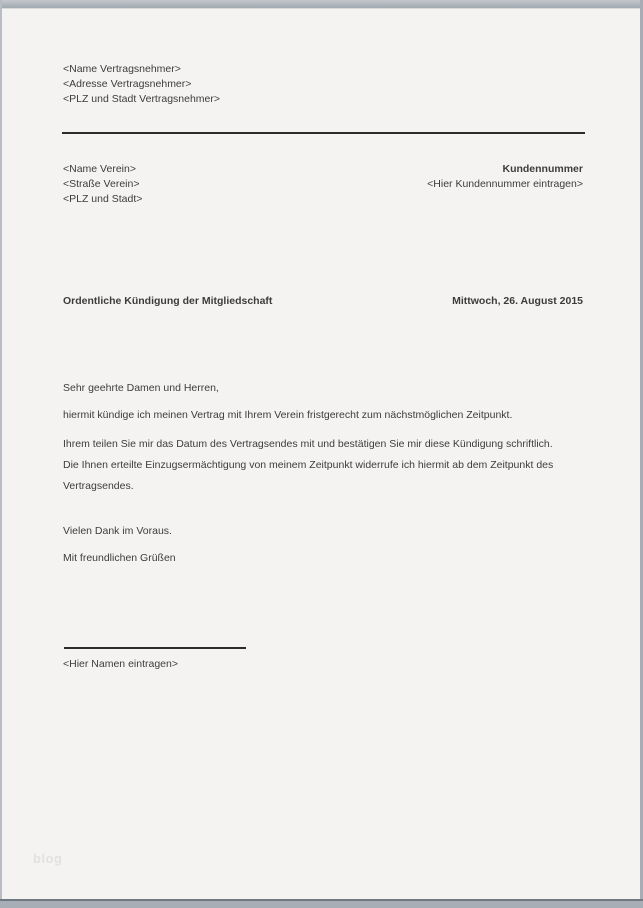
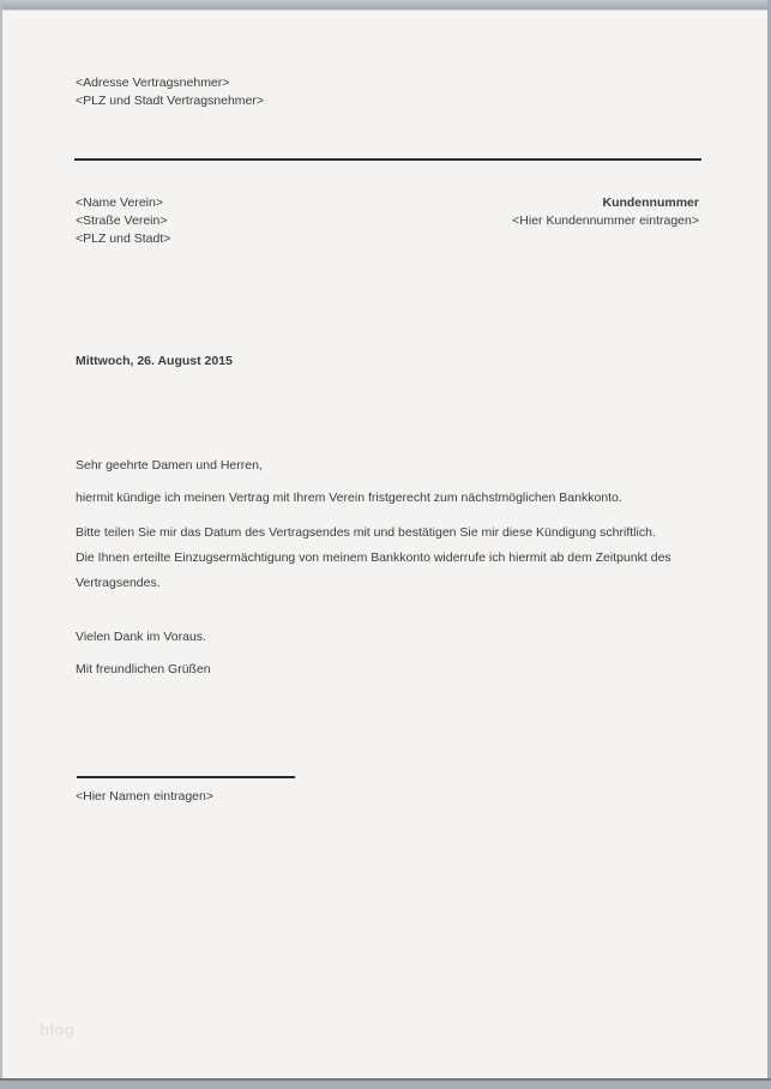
- <Name Vertragsnehmer>
  <Adresse Vertragsnehmer>
  <PLZ und Stadt Vertragsnehmer>
  <Name Verein>
  <Straße Verein>
  <PLZ und Stadt>
  Kundennummer
  <Hier Kundennummer eintragen>
- Ordentliche Kündigung der Mitgliedschaft
  Mittwoch, 26. August 2015
  Sehr geehrte Damen und Herren,
- hiermit kündige ich meinen Vertrag mit Ihrem Verein fristgerecht zum nächstmöglichen Zeitpunkt.
+ hiermit kündige ich meinen Vertrag mit Ihrem Verein fristgerecht zum nächstmöglichen Bankkonto.
- Ihrem teilen Sie mir das Datum des Vertragsendes mit und bestätigen Sie mir diese Kündigung schriftlich.
+ Bitte teilen Sie mir das Datum des Vertragsendes mit und bestätigen Sie mir diese Kündigung schriftlich.
- Die Ihnen erteilte Einzugsermächtigung von meinem Zeitpunkt widerrufe ich hiermit ab dem Zeitpunkt des
+ Die Ihnen erteilte Einzugsermächtigung von meinem Bankkonto widerrufe ich hiermit ab dem Zeitpunkt des
  Vertragsendes.
  Vielen Dank im Voraus.
  Mit freundlichen Grüßen
  <Hier Namen eintragen>
